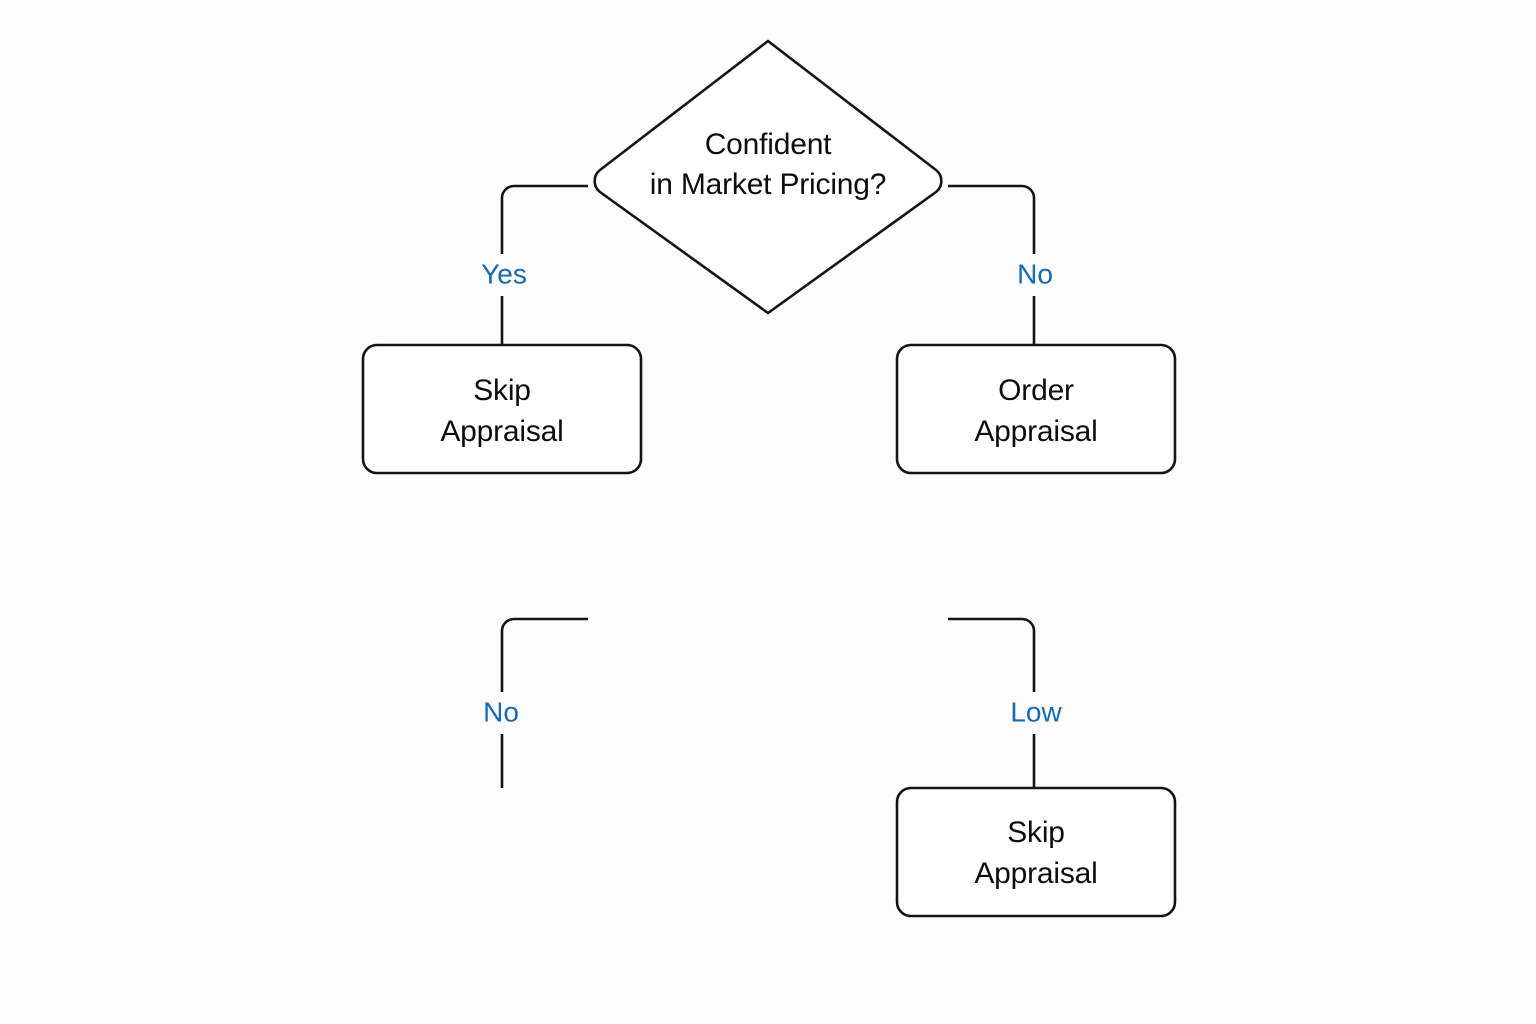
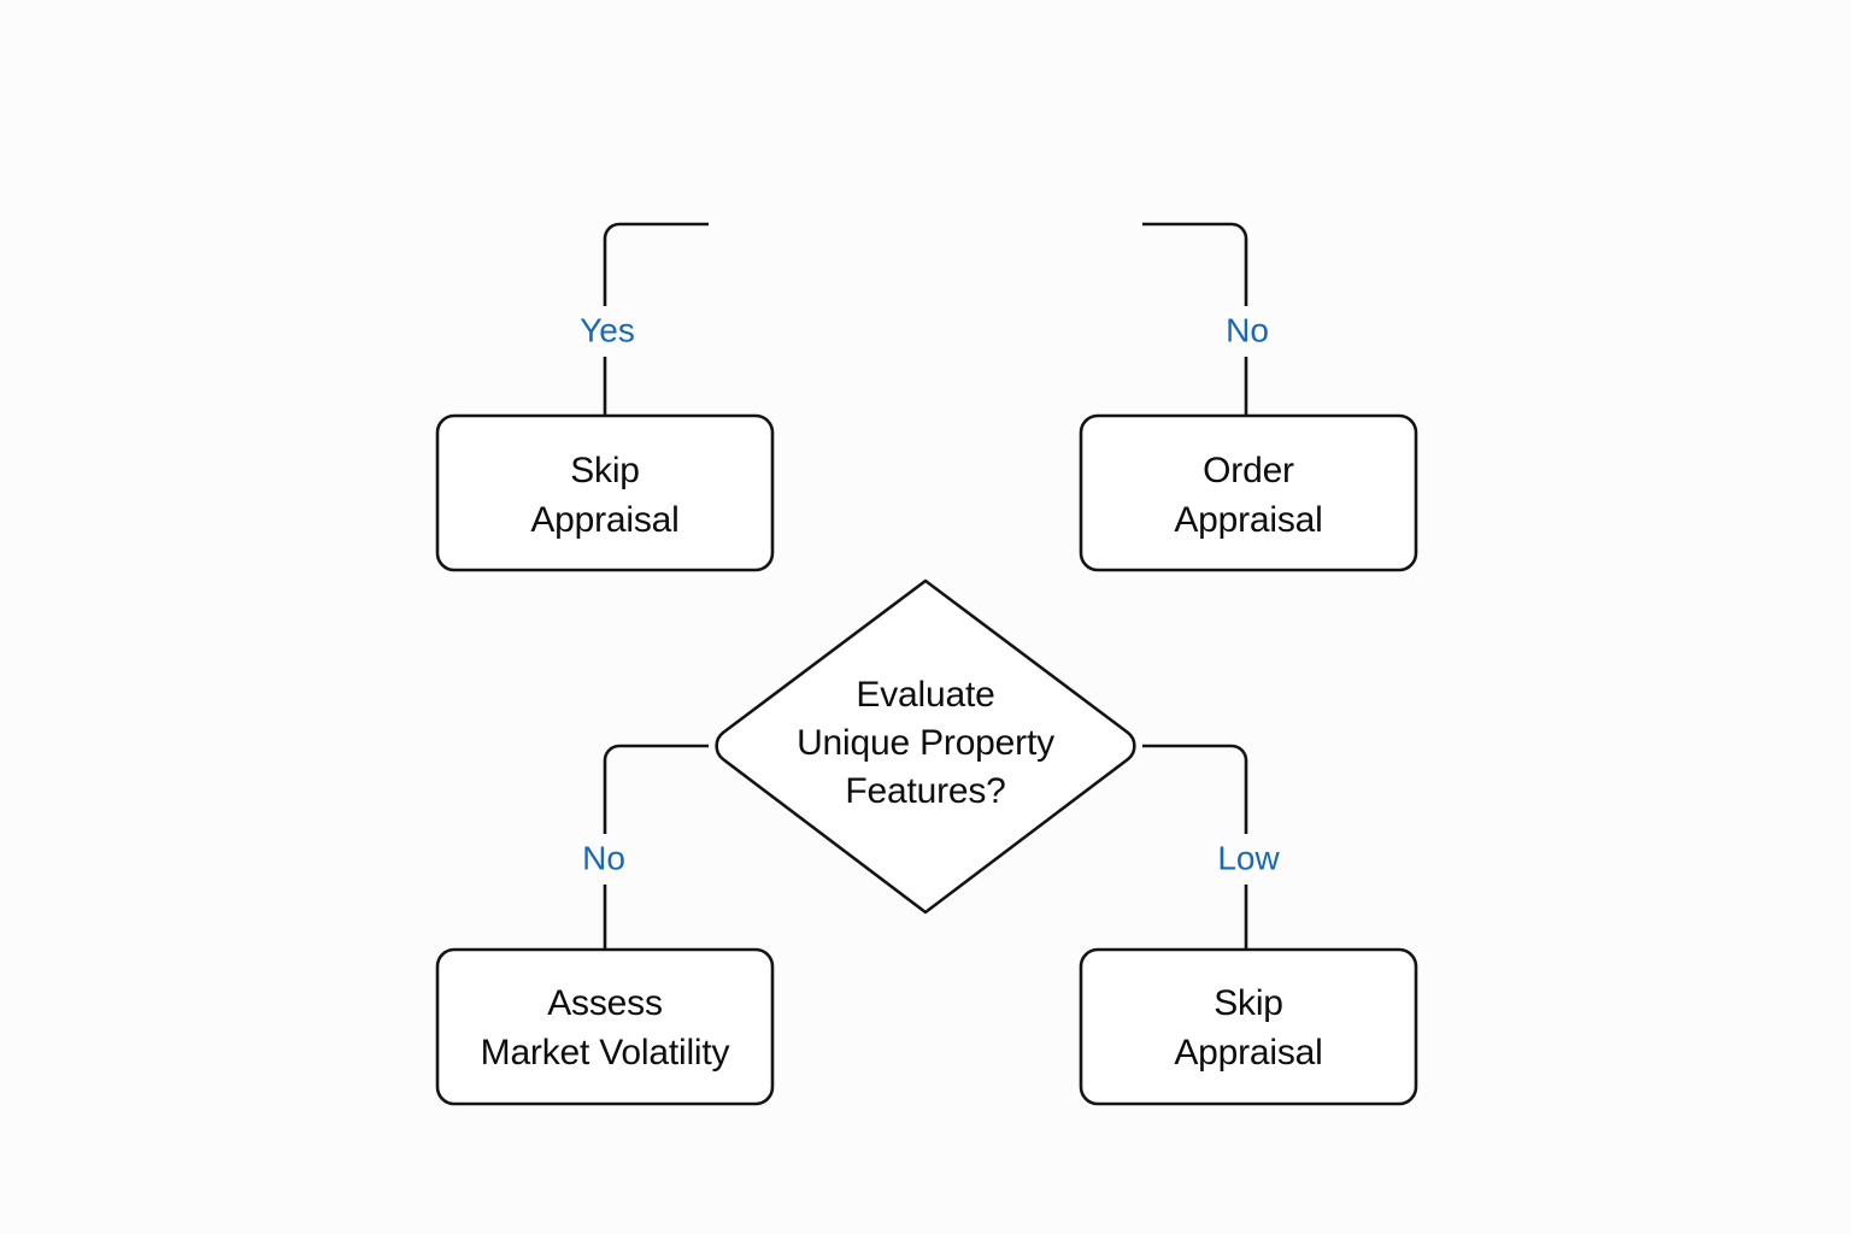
- Confident
- in Market Pricing?
  Yes
  No
  Skip
  Appraisal
  Order
  Appraisal
+ Evaluate
+ Unique Property
+ Features?
  No
  Low
+ Assess
+ Market Volatility
  Skip
  Appraisal
